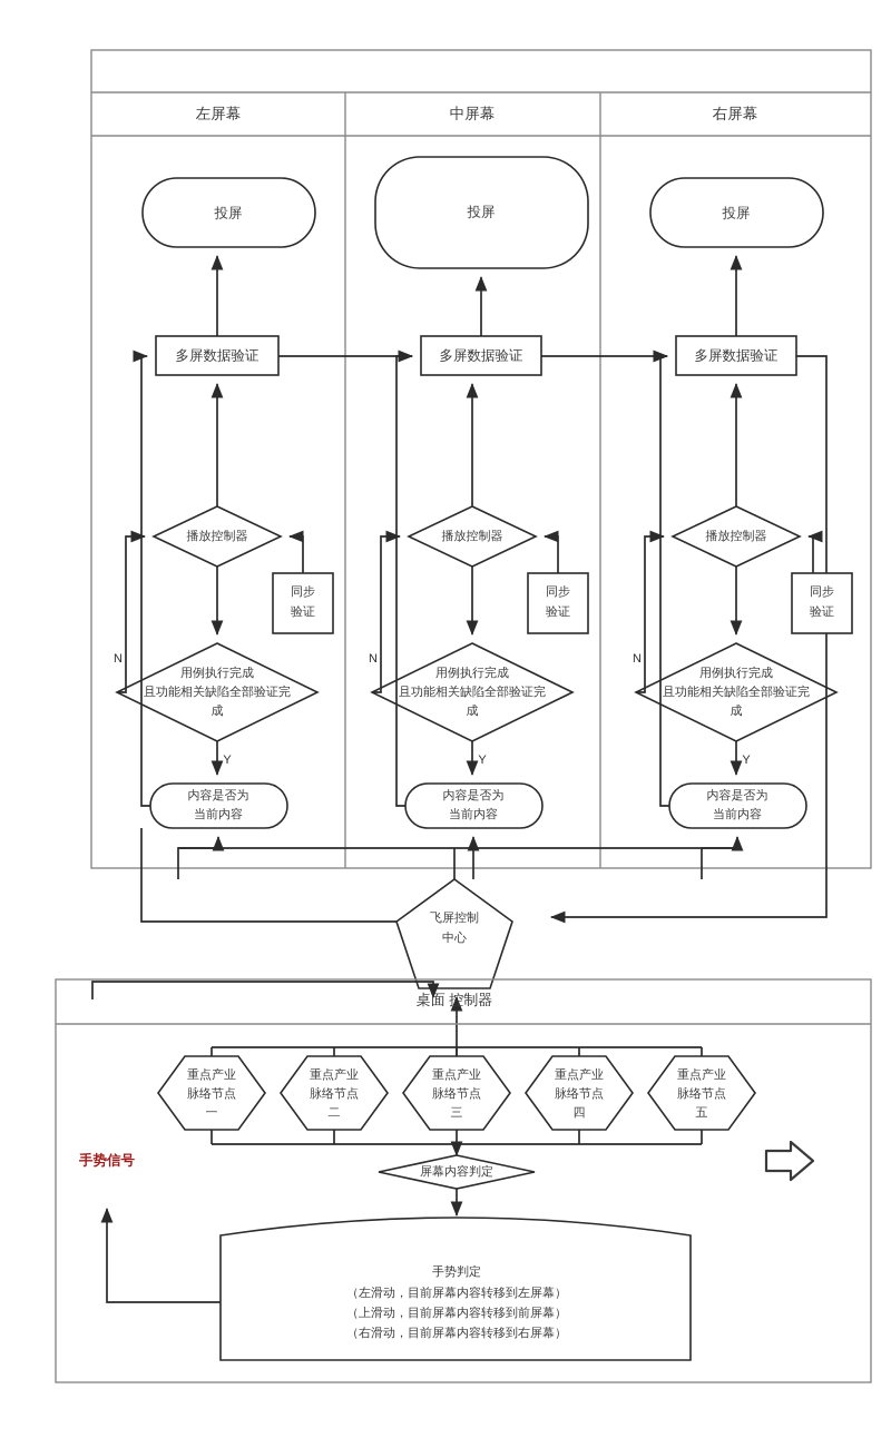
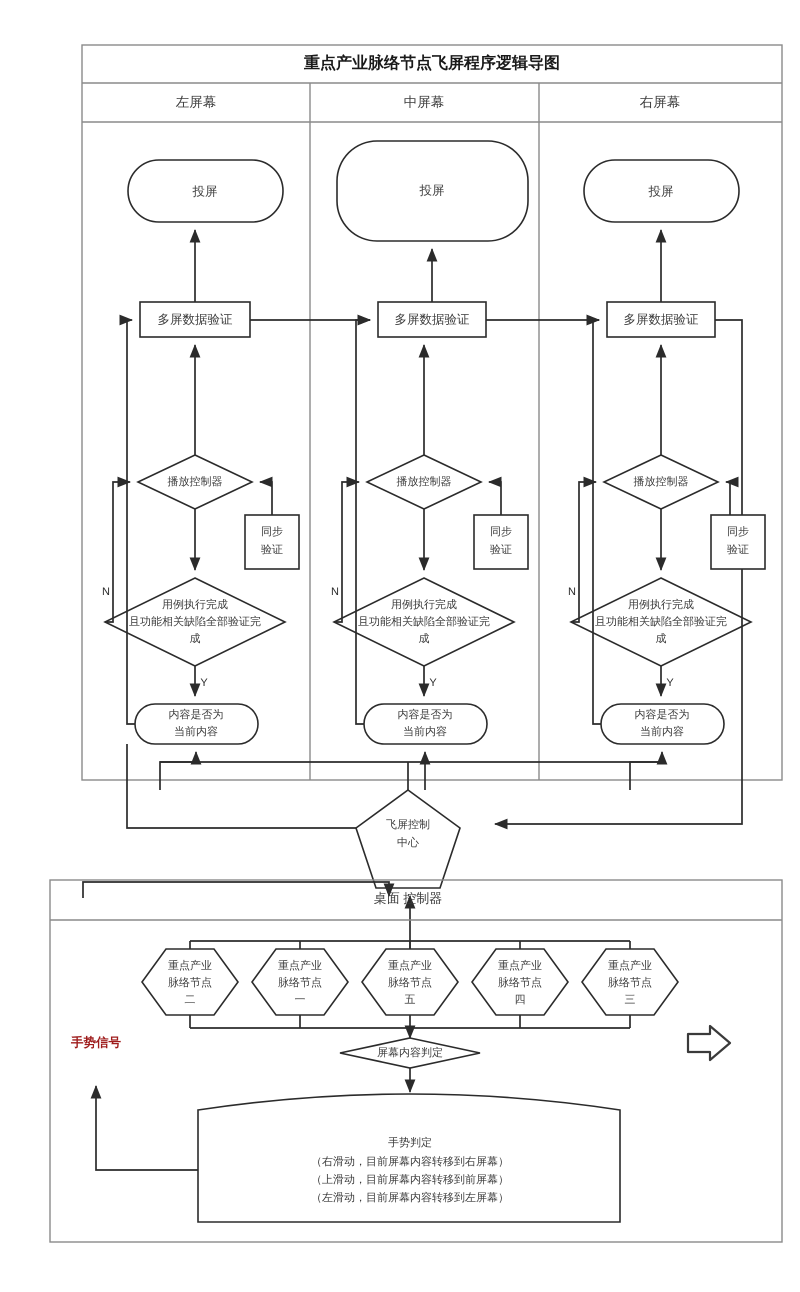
+ 重点产业脉络节点飞屏程序逻辑导图
  左屏幕
  中屏幕
  右屏幕
  投屏
  多屏数据验证
  播放控制器
  同步
  验证
  用例执行完成
  且功能相关缺陷全部验证完
  成
  内容是否为
  当前内容
  Y
  N
  投屏
  多屏数据验证
  播放控制器
  同步
  验证
  用例执行完成
  且功能相关缺陷全部验证完
  成
  内容是否为
  当前内容
  Y
  N
  投屏
  多屏数据验证
  播放控制器
  用例执行完成
  且功能相关缺陷全部验证完
  成
  内容是否为
  当前内容
  Y
  N
  同步
  验证
  飞屏控制
  中心
  桌面 控制器
  重点产业
  脉络节点
- 一
+ 二
  重点产业
  脉络节点
- 二
+ 一
  重点产业
  脉络节点
- 三
+ 五
  重点产业
  脉络节点
  四
  重点产业
  脉络节点
- 五
+ 三
  屏幕内容判定
  手势判定
- （左滑动，目前屏幕内容转移到左屏幕）
+ （右滑动，目前屏幕内容转移到右屏幕）
  （上滑动，目前屏幕内容转移到前屏幕）
- （右滑动，目前屏幕内容转移到右屏幕）
+ （左滑动，目前屏幕内容转移到左屏幕）
  手势信号
